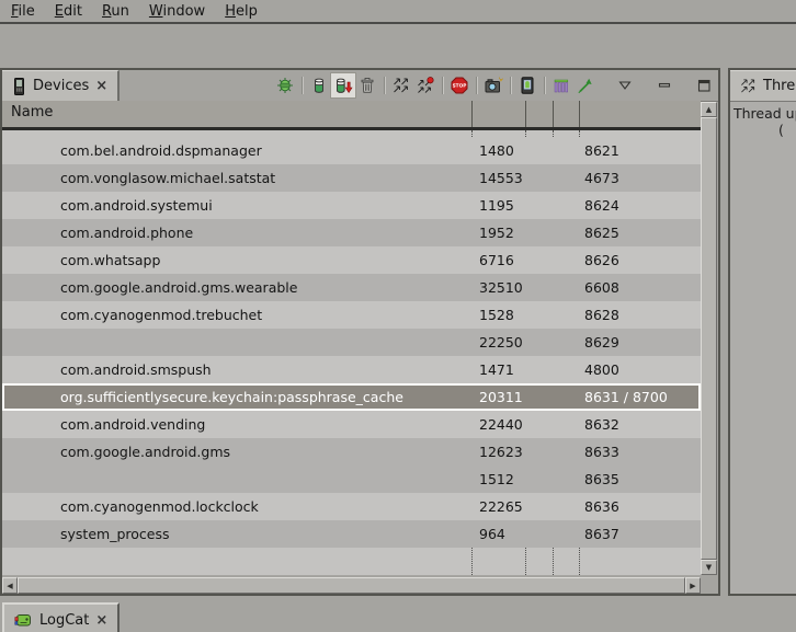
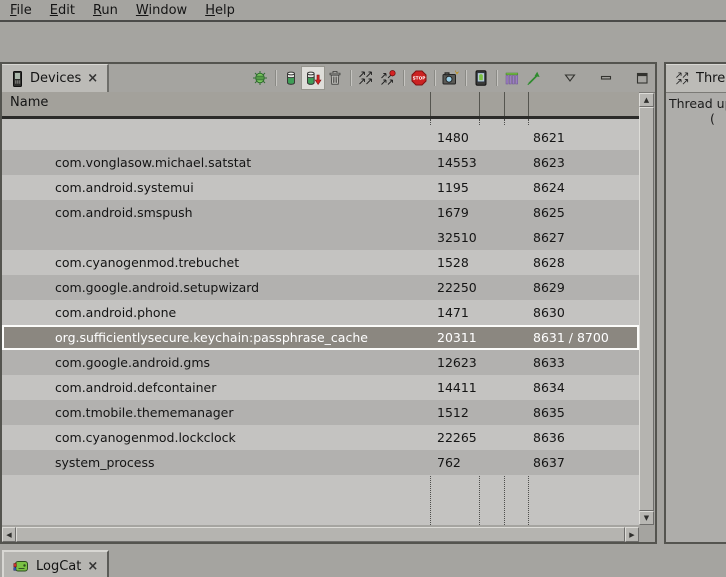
  File
  Edit
  Run
  Window
  Help
  Devices
  ×
  Name
- com.bel.android.dspmanager
  1480
  8621
  com.vonglasow.michael.satstat
  14553
- 4673
+ 8623
  com.android.systemui
  1195
  8624
- com.android.phone
+ com.android.smspush
- 1952
+ 1679
  8625
- com.whatsapp
- 6716
- 8626
- com.google.android.gms.wearable
  32510
- 6608
+ 8627
  com.cyanogenmod.trebuchet
  1528
  8628
+ com.google.android.setupwizard
  22250
  8629
- com.android.smspush
+ com.android.phone
  1471
- 4800
+ 8630
  org.sufficientlysecure.keychain:passphrase_cache
  20311
  8631 / 8700
- com.android.vending
- 22440
- 8632
  com.google.android.gms
  12623
  8633
+ com.android.defcontainer
+ 14411
+ 8634
+ com.tmobile.thememanager
  1512
  8635
  com.cyanogenmod.lockclock
  22265
  8636
  system_process
- 964
+ 762
  8637
  ▲
  ▼
  ◀
  ▶
  Thread u
  (
  LogCat
  ×
